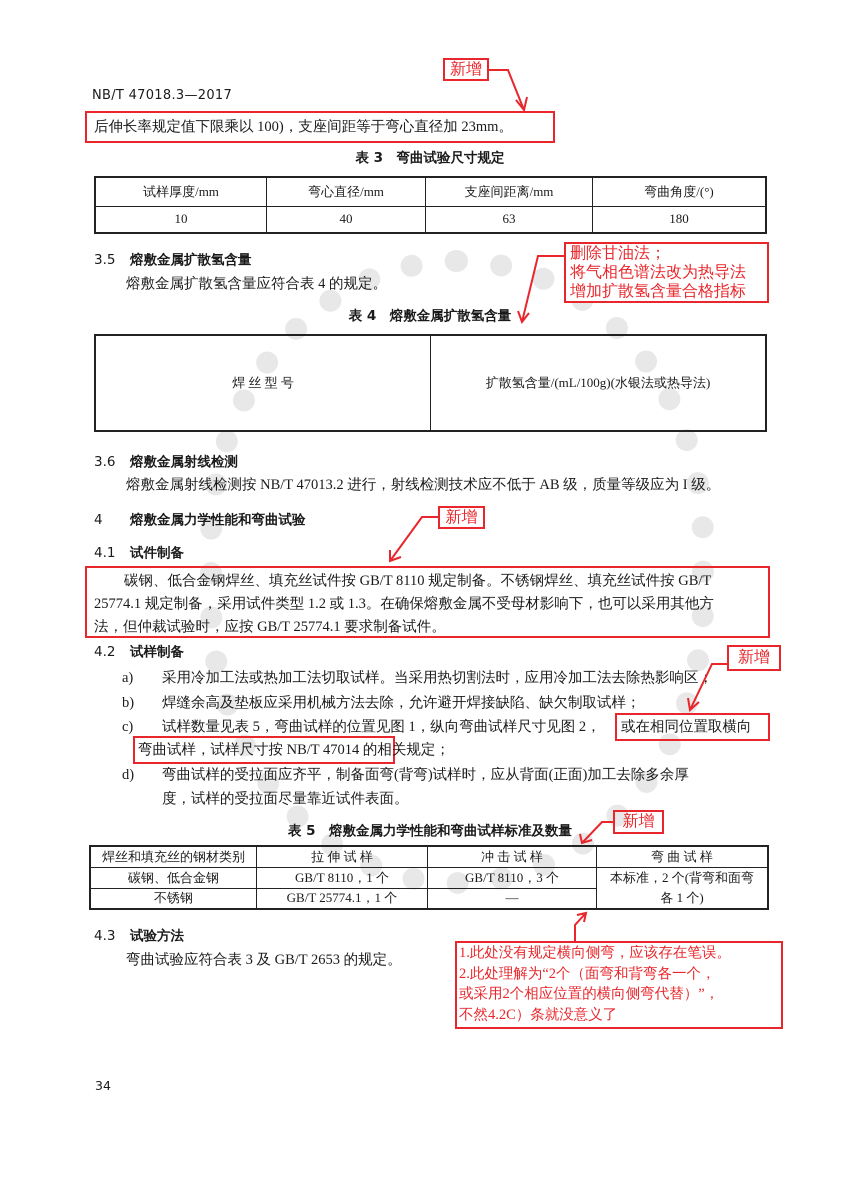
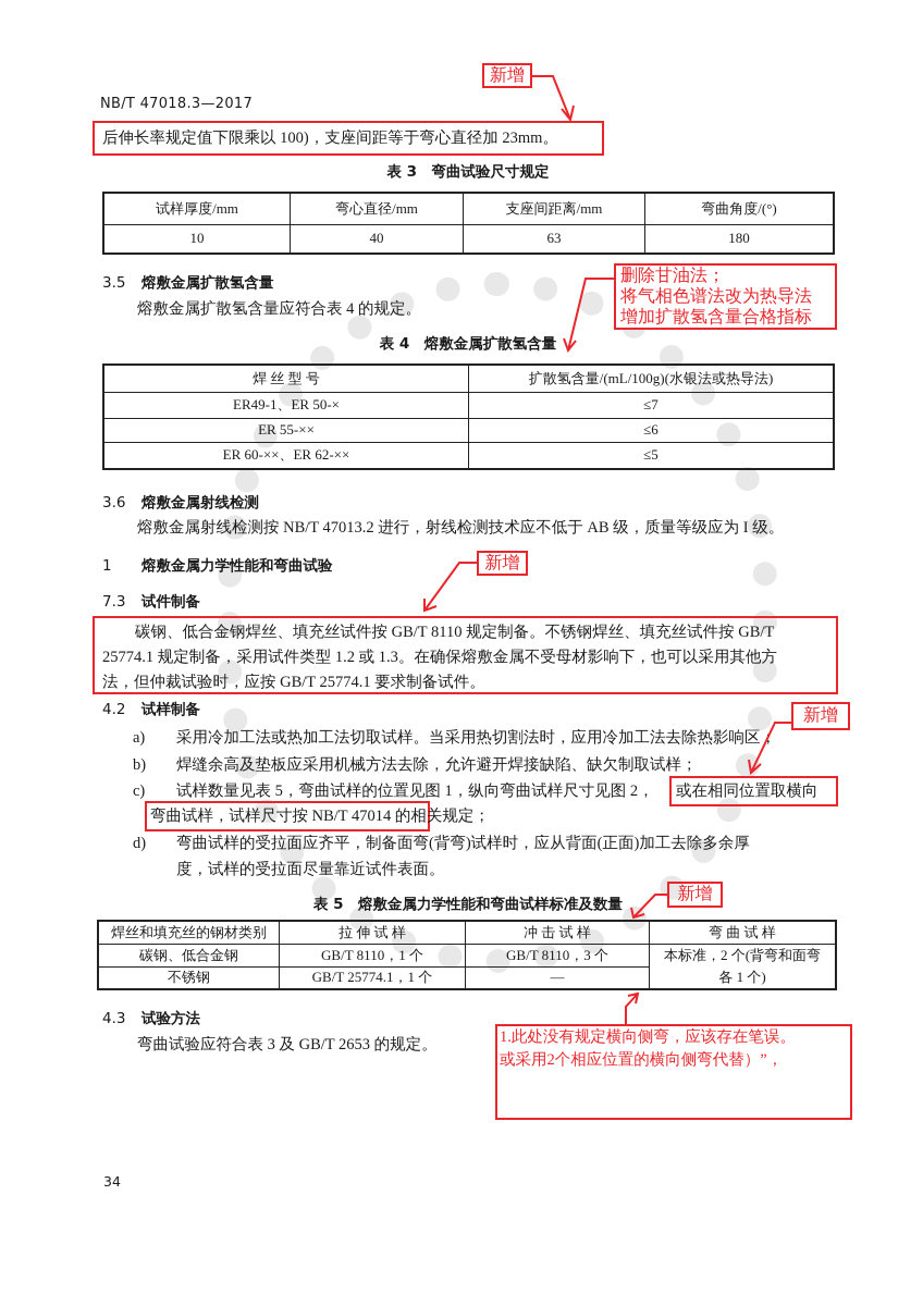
  NB/T 47018.3—2017
  后伸长率规定值下限乘以 100)，支座间距等于弯心直径加 23mm。
  表 3 弯曲试验尺寸规定
  试样厚度/mm	弯心直径/mm	支座间距离/mm	弯曲角度/(°)
  10	40	63	180
  3.5 熔敷金属扩散氢含量
  熔敷金属扩散氢含量应符合表 4 的规定。
  表 4 熔敷金属扩散氢含量
  焊 丝 型 号	扩散氢含量/(mL/100g)(水银法或热导法)
+ ER49-1、ER 50-×	≤7
+ ER 55-××	≤6
+ ER 60-××、ER 62-××	≤5
  3.6 熔敷金属射线检测
  熔敷金属射线检测按 NB/T 47013.2 进行，射线检测技术应不低于 AB 级，质量等级应为 I 级。
- 4 熔敷金属力学性能和弯曲试验
+ 1 熔敷金属力学性能和弯曲试验
- 4.1 试件制备
+ 7.3 试件制备
  碳钢、低合金钢焊丝、填充丝试件按 GB/T 8110 规定制备。不锈钢焊丝、填充丝试件按 GB/T
  25774.1 规定制备，采用试件类型 1.2 或 1.3。在确保熔敷金属不受母材影响下，也可以采用其他方
  法，但仲裁试验时，应按 GB/T 25774.1 要求制备试件。
  4.2 试样制备
  a) 采用冷加工法或热加工法切取试样。当采用热切割法时，应用冷加工法去除热影响区
  b) 焊缝余高及垫板应采用机械方法去除，允许避开焊接缺陷、缺欠制取试样；
  c) 试样数量见表 5，弯曲试样的位置见图 1，纵向弯曲试样尺寸见图 2，
  或在相同位置取横向
  弯曲试样，试样尺寸按 NB/T 47014 的相关规定；
  d) 弯曲试样的受拉面应齐平，制备面弯(背弯)试样时，应从背面(正面)加工去除多余厚
  度，试样的受拉面尽量靠近试件表面。
  表 5 熔敷金属力学性能和弯曲试样标准及数量
  焊丝和填充丝的钢材类别	拉 伸 试 样	冲 击 试 样	弯 曲 试 样
  碳钢、低合金钢	GB/T 8110，1 个	GB/T 8110，3 个	本标准，2 个(背弯和面弯 各 1 个)
  不锈钢	GB/T 25774.1，1 个	—
  4.3 试验方法
  弯曲试验应符合表 3 及 GB/T 2653 的规定。
  新增
  删除甘油法；
  将气相色谱法改为热导法
  增加扩散氢含量合格指标
  新增
  新增
  新增
  1.此处没有规定横向侧弯，应该存在笔误。
- 2.此处理解为“2个（面弯和背弯各一个，
  或采用2个相应位置的横向侧弯代替）”，
- 不然4.2C）条就没意义了
  34
